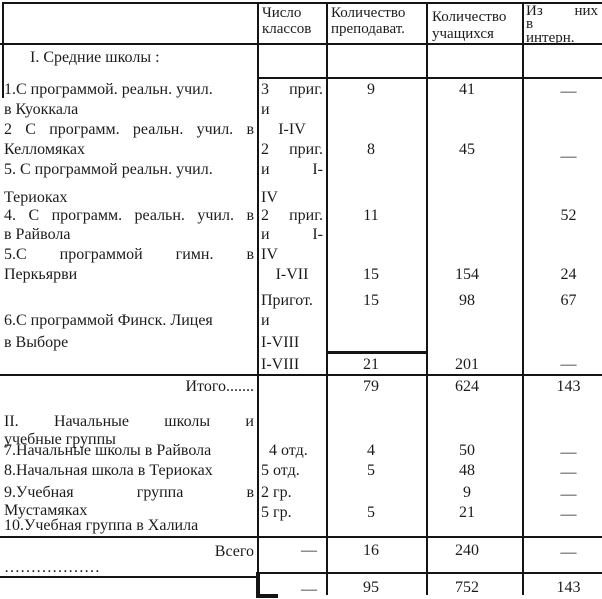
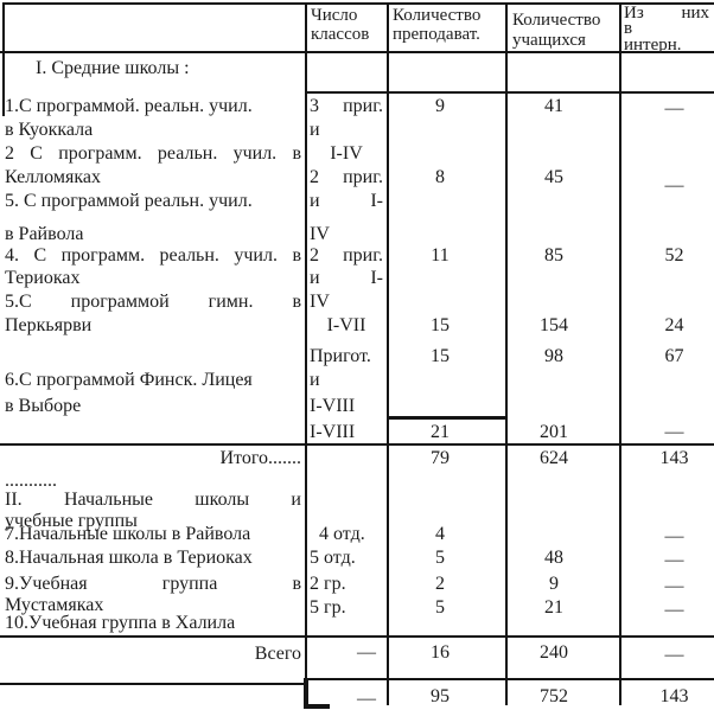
  Число
  классов
  Количество
  преподават.
  Количество
  учащихся
  Из них
  в
  интерн.
  I. Средние школы :
  1.С программой. реальн. учил.
  в Куоккала
  2 С программ. реальн. учил. в
  Келломяках
  5. С программой реальн. учил.
- Териоках
+ в Райвола
  4. С программ. реальн. учил. в
- в Райвола
+ Териоках
  5.С программой гимн. в
  Перкьярви
  6.С программой Финск. Лицея
  в Выборе
  3 приг.
  и
  I-IV
  2 приг.
  и I-
  IV
  2 приг.
  и I-
  IV
  I-VII
  Пригот.
  и
  I-VIII
  I-VIII
  9
  8
  11
  15
  15
  21
  41
  45
+ 85
  154
  98
  201
  —
  —
  52
  24
  67
  —
  Итого.......
+ ...........
  79
  624
  143
  II. Начальные школы и
  учебные группы
  7.Начальные школы в Райвола
  8.Начальная школа в Териоках
  9.Учебная группа в
  Мустамяках
  10.Учебная группа в Халила
  4 отд.
  5 отд.
  2 гр.
  5 гр.
  4
  5
+ 2
  5
- 50
  48
  9
  21
  —
  —
  —
  —
  Всего
- ………………
  —
  16
  240
  —
  —
  95
  752
  143
